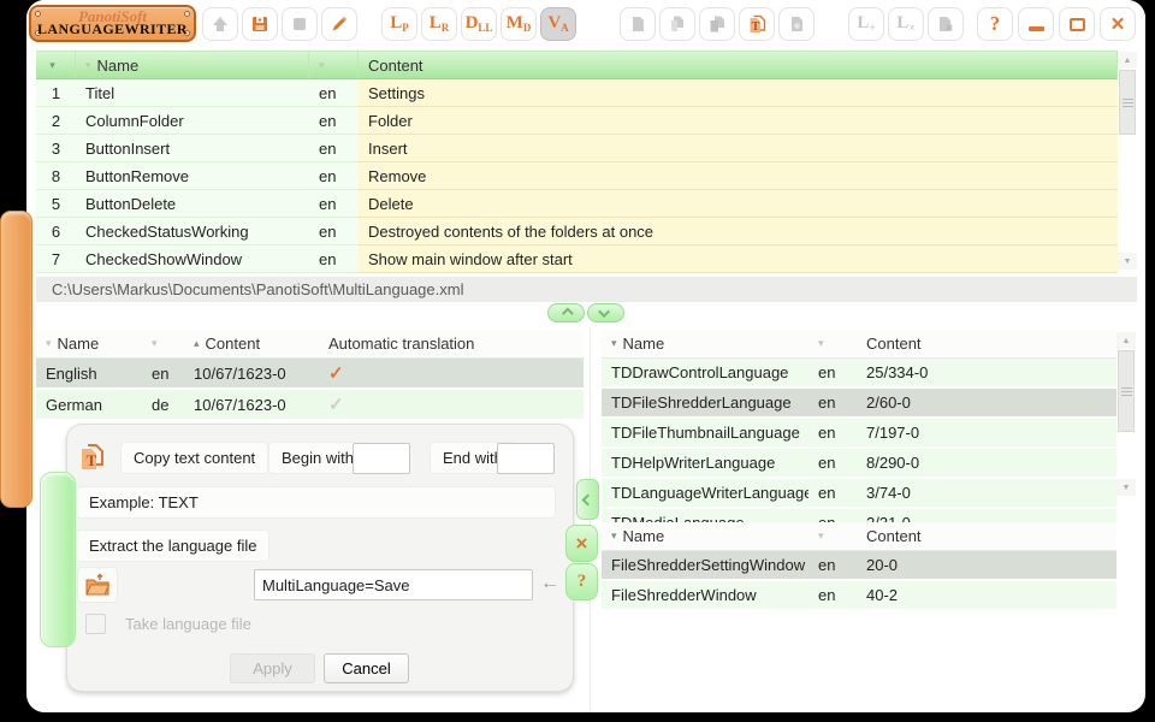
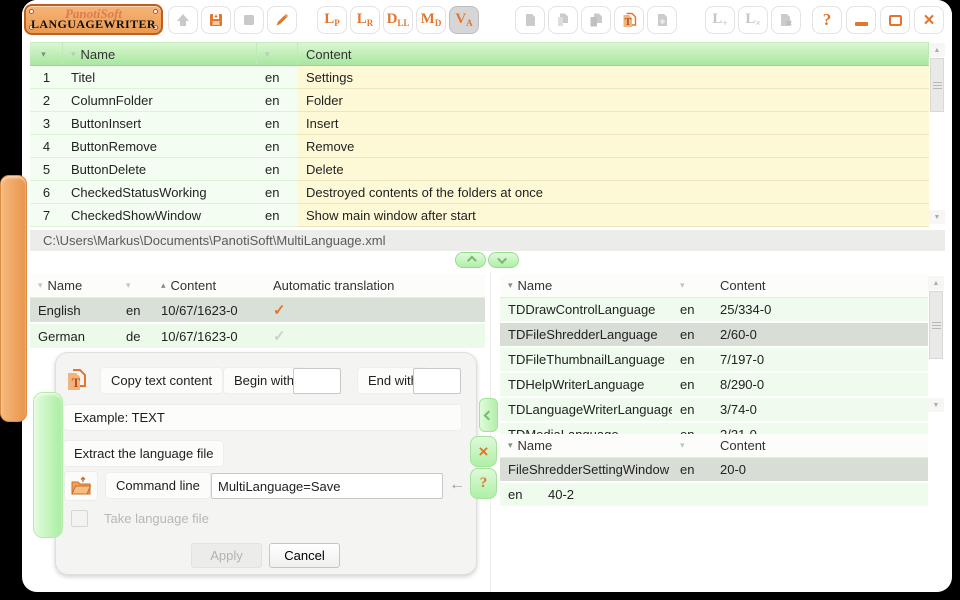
  PanotiSoft
  LANGUAGEWRITER
  LP
  LR
  DLL
  MD
  VA
  T
  L+
  L×
  ?
  ×
  ▾
  ▾
  Name
  ▾
  Content
  1
  Titel
  en
  Settings
  2
  ColumnFolder
  en
  Folder
  3
  ButtonInsert
  en
  Insert
- 8
+ 4
  ButtonRemove
  en
  Remove
  5
  ButtonDelete
  en
  Delete
  6
  CheckedStatusWorking
  en
  Destroyed contents of the folders at once
  7
  CheckedShowWindow
  en
  Show main window after start
  C:\Users\Markus\Documents\PanotiSoft\MultiLanguage.xml
  ▾
  Name
  ▾
  ▴
  Content
  Automatic translation
  English
  en
  10/67/1623-0
  ✓
  German
  de
  10/67/1623-0
  ✓
  T
  Copy text content
  Begin with
  End wit
  Example: TEXT
  Extract the language file
+ Command line
  MultiLanguage=Save
  ←
  Take language file
  Apply
  Cancel
  ×
  ?
  ▾
  Name
  ▾
  Content
  TDDrawControlLanguage
  en
  25/334-0
  TDFileShredderLanguage
  en
  2/60-0
  TDFileThumbnailLanguage
  en
  7/197-0
  TDHelpWriterLanguage
  en
  8/290-0
  TDLanguageWriterLanguage
  en
  3/74-0
  ▾
  Name
  ▾
  Content
  FileShredderSettingWindow
  en
  20-0
- FileShredderWindow
  en
  40-2
